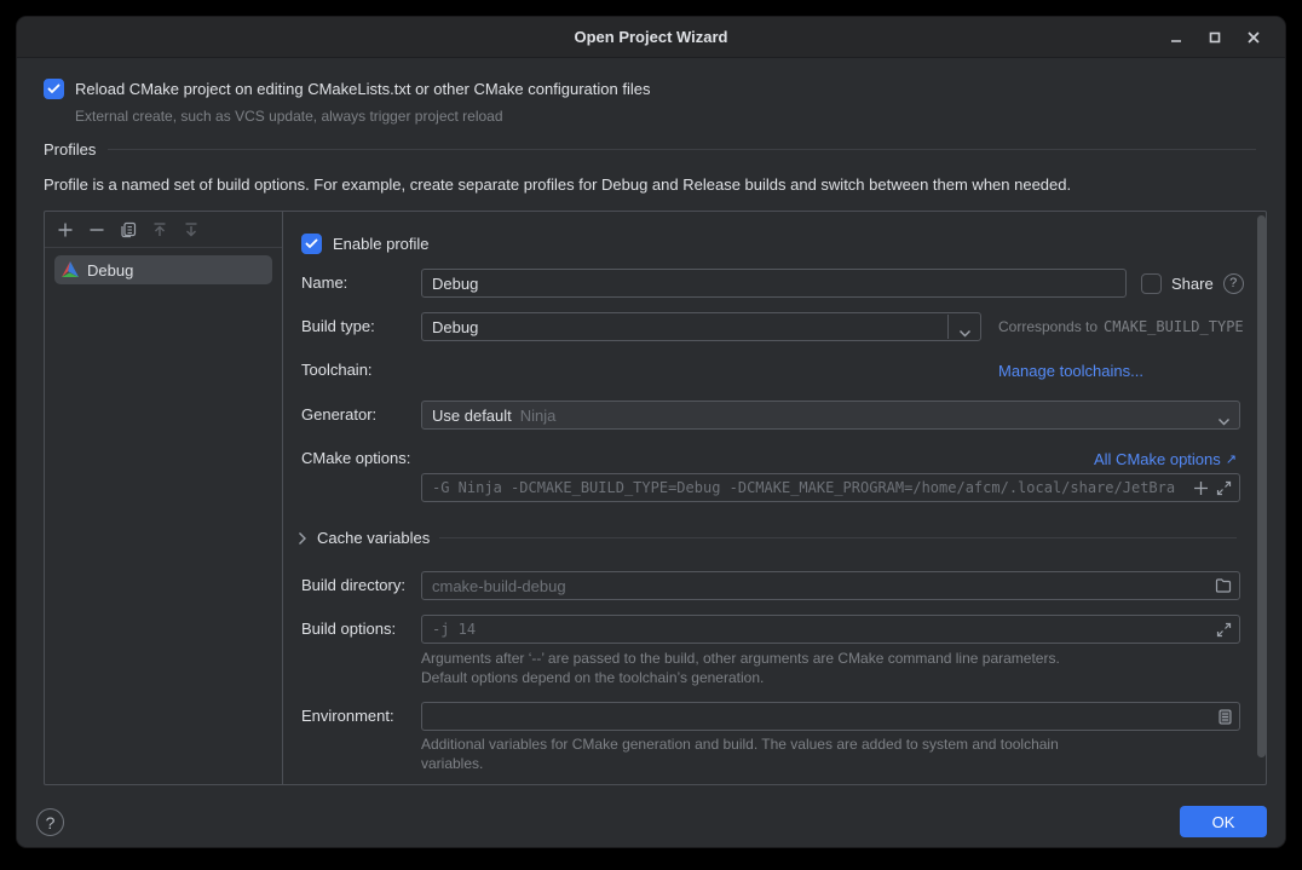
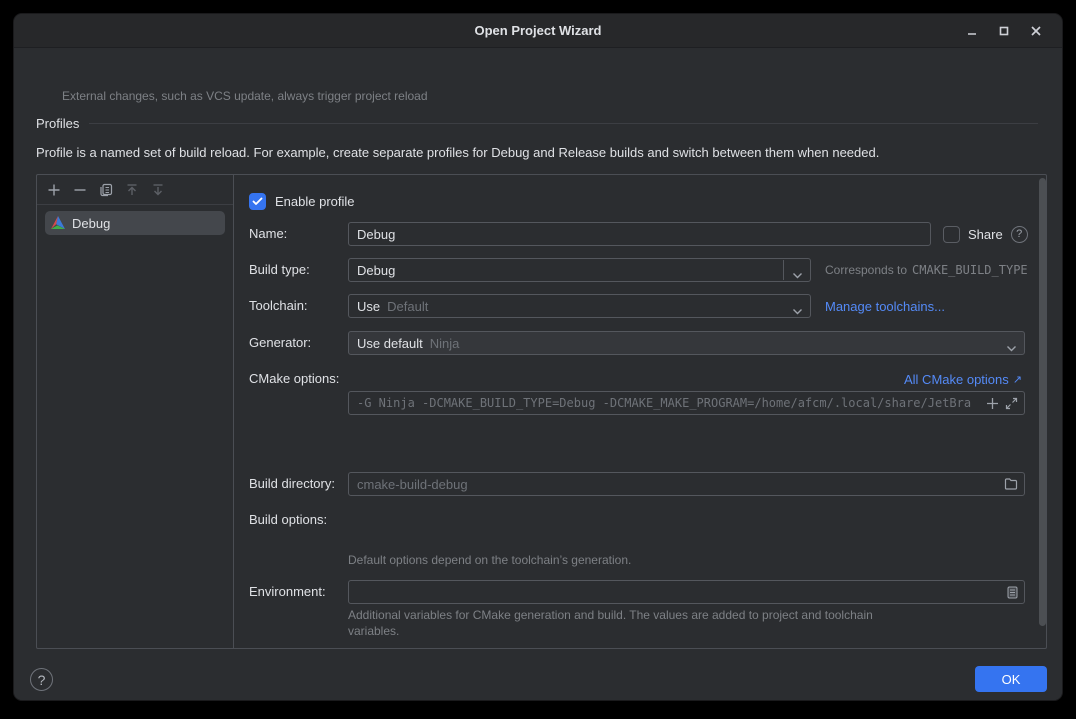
  Open Project Wizard
- Reload CMake project on editing CMakeLists.txt or other CMake configuration files
- External create, such as VCS update, always trigger project reload
+ External changes, such as VCS update, always trigger project reload
  Profiles
- Profile is a named set of build options. For example, create separate profiles for Debug and Release builds and switch between them when needed.
+ Profile is a named set of build reload. For example, create separate profiles for Debug and Release builds and switch between them when needed.
  Debug
  Enable profile
  Name:
  Debug
  Share
  ?
  Build type:
  Debug
  Corresponds to
  CMAKE_BUILD_TYPE
  Toolchain:
+ Use
+ Default
  Manage toolchains...
  Generator:
  Use default
  Ninja
  CMake options:
  All CMake options
  ↗
  -G Ninja -DCMAKE_BUILD_TYPE=Debug -DCMAKE_MAKE_PROGRAM=/home/afcm/.local/share/JetBra
- Cache variables
  Build directory:
  cmake-build-debug
  Build options:
- -j 14
- Arguments after ‘--’ are passed to the build, other arguments are CMake command line parameters.
  Default options depend on the toolchain’s generation.
  Environment:
- Additional variables for CMake generation and build. The values are added to system and toolchain variables.
+ Additional variables for CMake generation and build. The values are added to project and toolchain variables.
  ?
  OK
